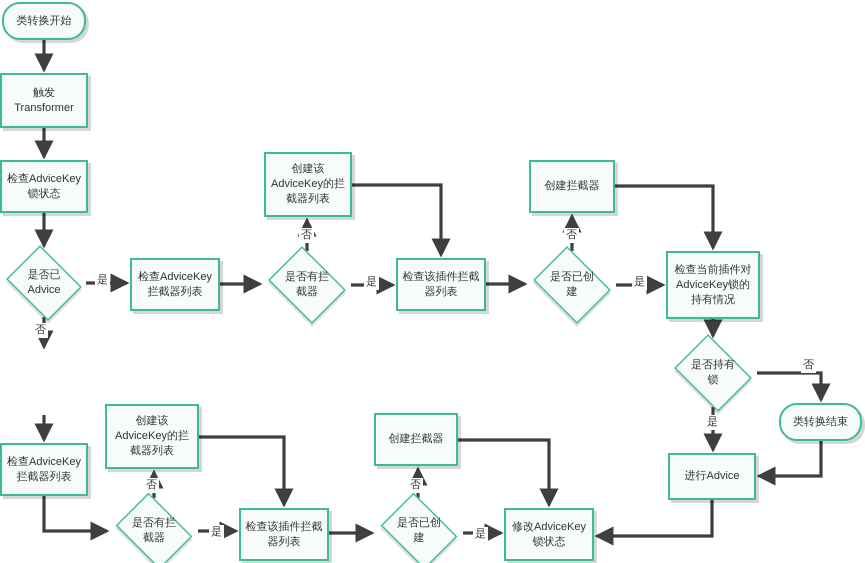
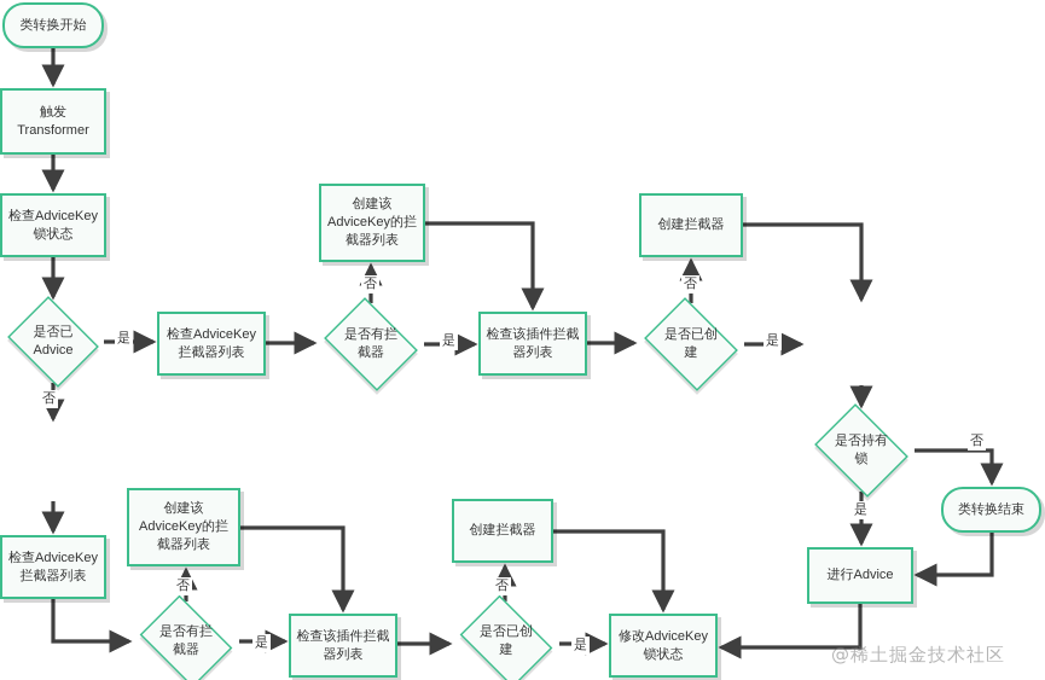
  类转换开始
  触发
  Transformer
  检查AdviceKey
  锁状态
  是否已
  Advice
  检查AdviceKey
  拦截器列表
  检查AdviceKey
  拦截器列表
  创建该
  AdviceKey的拦
  截器列表
  是否有拦
  截器
  检查该插件拦截
  器列表
  创建拦截器
  是否已创
  建
- 检查当前插件对
- AdviceKey锁的
- 持有情况
  是否持有
  锁
  类转换结束
  进行Advice
  创建该
  AdviceKey的拦
  截器列表
  是否有拦
  截器
  检查该插件拦截
  器列表
  创建拦截器
  是否已创
  建
  修改AdviceKey
  锁状态
  是
  否
  否
  是
  否
  是
  否
  是
  否
  是
  否
  是
+ @稀土掘金技术社区
